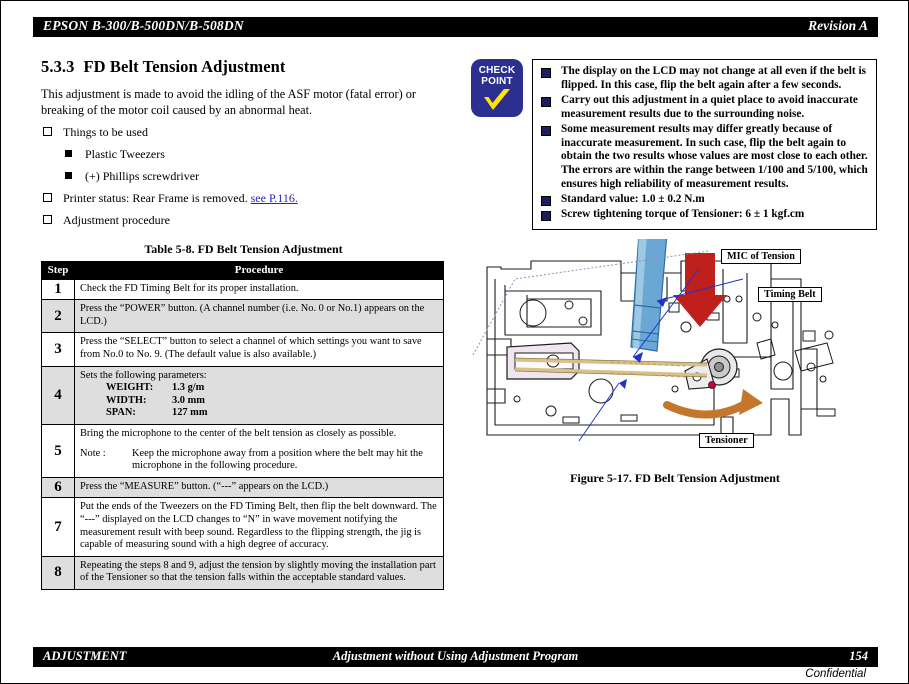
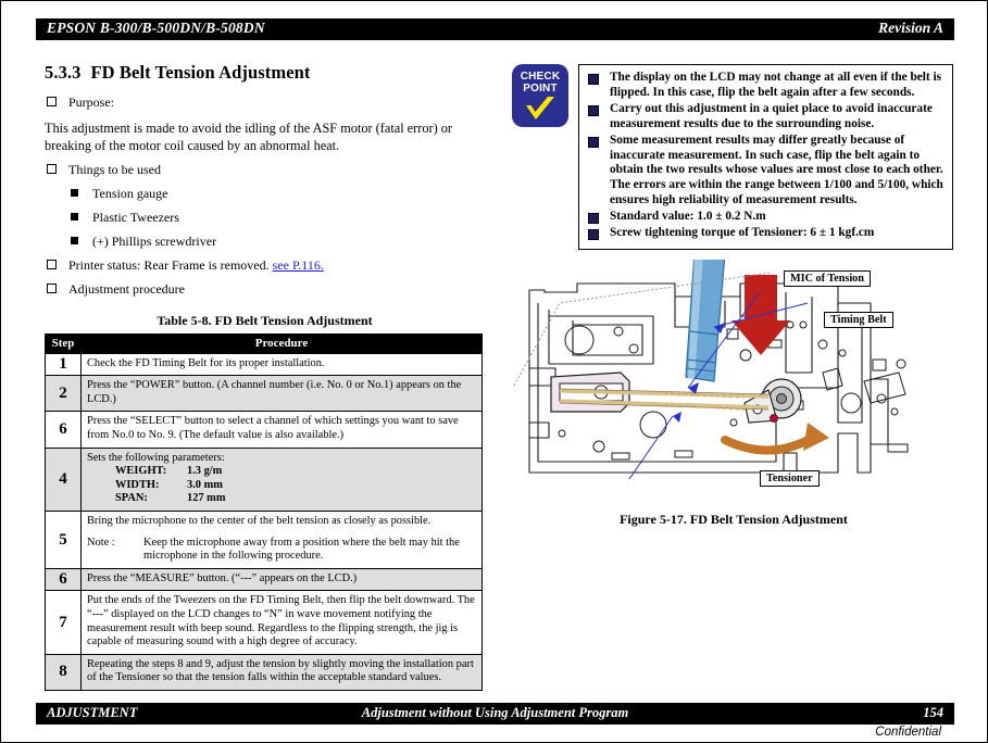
  EPSON B-300/B-500DN/B-508DN
  Revision A
  5.3.3 FD Belt Tension Adjustment
+ Purpose:
  This adjustment is made to avoid the idling of the ASF motor (fatal error) or breaking of the motor coil caused by an abnormal heat.
  Things to be used
+ Tension gauge
  Plastic Tweezers
  (+) Phillips screwdriver
  Printer status: Rear Frame is removed. see P.116.
  Adjustment procedure
  Table 5-8. FD Belt Tension Adjustment
  Step	Procedure
  1	Check the FD Timing Belt for its proper installation.
  2	Press the “POWER” button. (A channel number (i.e. No. 0 or No.1) appears on the LCD.)
- 3	Press the “SELECT” button to select a channel of which settings you want to save from No.0 to No. 9. (The default value is also available.)
+ 6	Press the “SELECT” button to select a channel of which settings you want to save from No.0 to No. 9. (The default value is also available.)
  4	Sets the following parameters: WEIGHT: 1.3 g/m WIDTH: 3.0 mm SPAN: 127 mm
  5	Bring the microphone to the center of the belt tension as closely as possible. Note : Keep the microphone away from a position where the belt may hit the microphone in the following procedure.
  6	Press the “MEASURE” button. (“---” appears on the LCD.)
  7	Put the ends of the Tweezers on the FD Timing Belt, then flip the belt downward. The “---” displayed on the LCD changes to “N” in wave movement notifying the measurement result with beep sound. Regardless to the flipping strength, the jig is capable of measuring sound with a high degree of accuracy.
  8	Repeating the steps 8 and 9, adjust the tension by slightly moving the installation part of the Tensioner so that the tension falls within the acceptable standard values.
  CHECK
  POINT
  The display on the LCD may not change at all even if the belt is flipped. In this case, flip the belt again after a few seconds.
  Carry out this adjustment in a quiet place to avoid inaccurate measurement results due to the surrounding noise.
  Some measurement results may differ greatly because of inaccurate measurement. In such case, flip the belt again to obtain the two results whose values are most close to each other. The errors are within the range between 1/100 and 5/100, which ensures high reliability of measurement results.
  Standard value: 1.0 ± 0.2 N.m
  Screw tightening torque of Tensioner: 6 ± 1 kgf.cm
  MIC of Tension
  Timing Belt
  Tensioner
  Figure 5-17. FD Belt Tension Adjustment
  ADJUSTMENT
  Adjustment without Using Adjustment Program
  154
  Confidential
